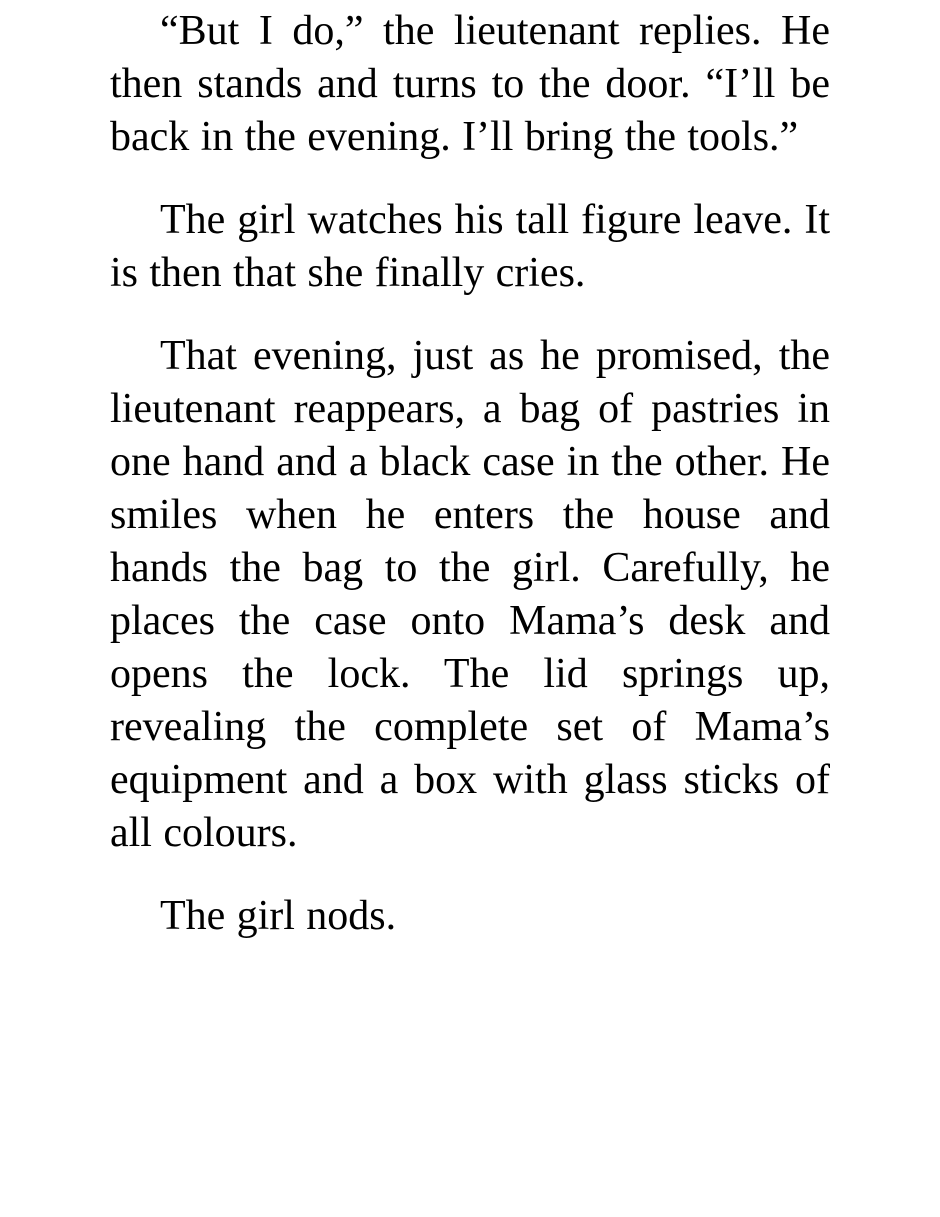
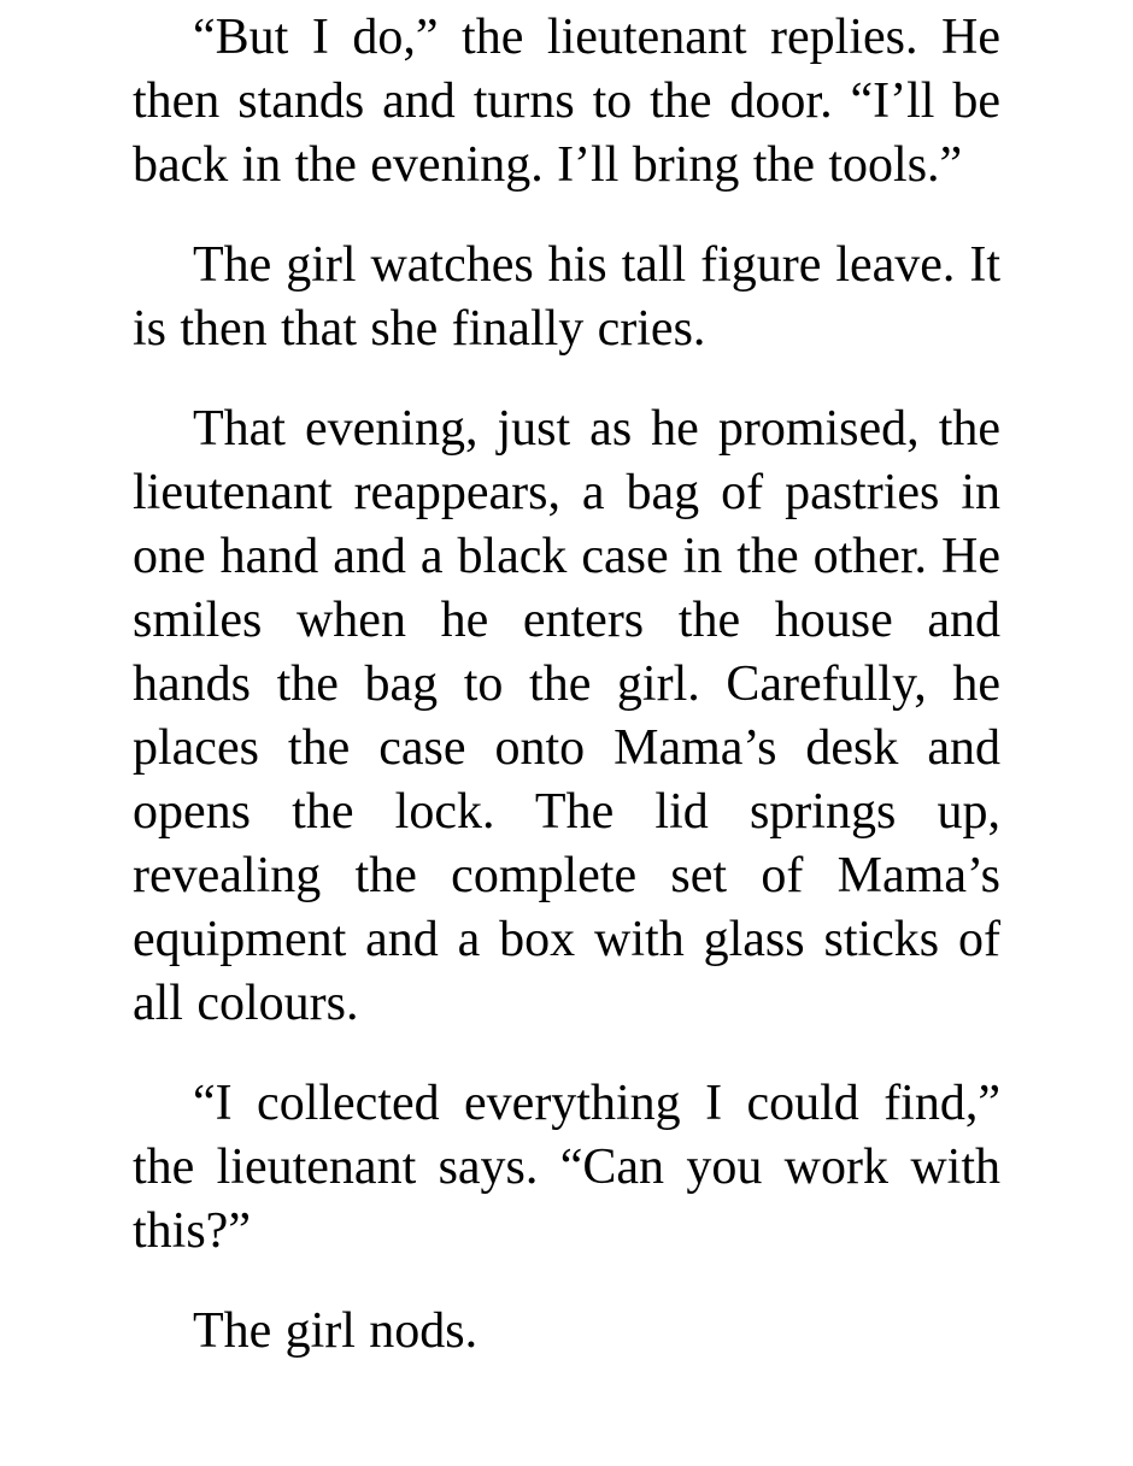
  “But I do,” the lieutenant replies. He then stands and turns to the door. “I’ll be back in the evening. I’ll bring the tools.”
  The girl watches his tall figure leave. It is then that she finally cries.
  That evening, just as he promised, the lieutenant reappears, a bag of pastries in one hand and a black case in the other. He smiles when he enters the house and hands the bag to the girl. Carefully, he places the case onto Mama’s desk and opens the lock. The lid springs up, revealing the complete set of Mama’s equipment and a box with glass sticks of all colours.
+ “I collected everything I could find,” the lieutenant says. “Can you work with this?”
  The girl nods.
